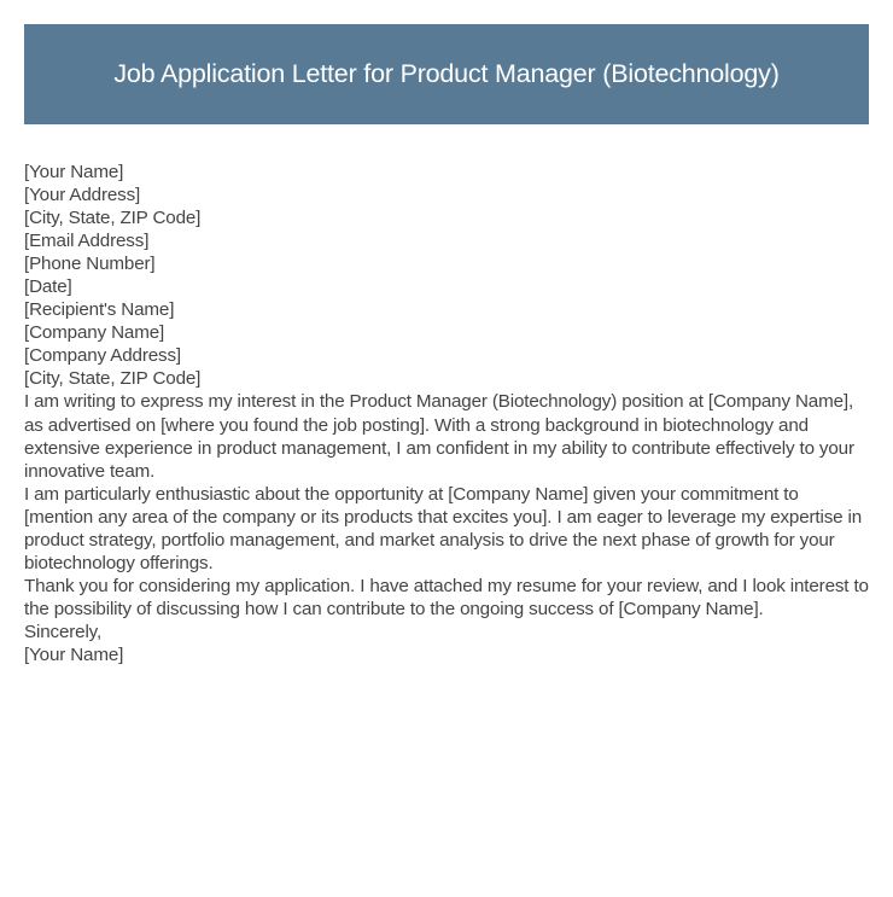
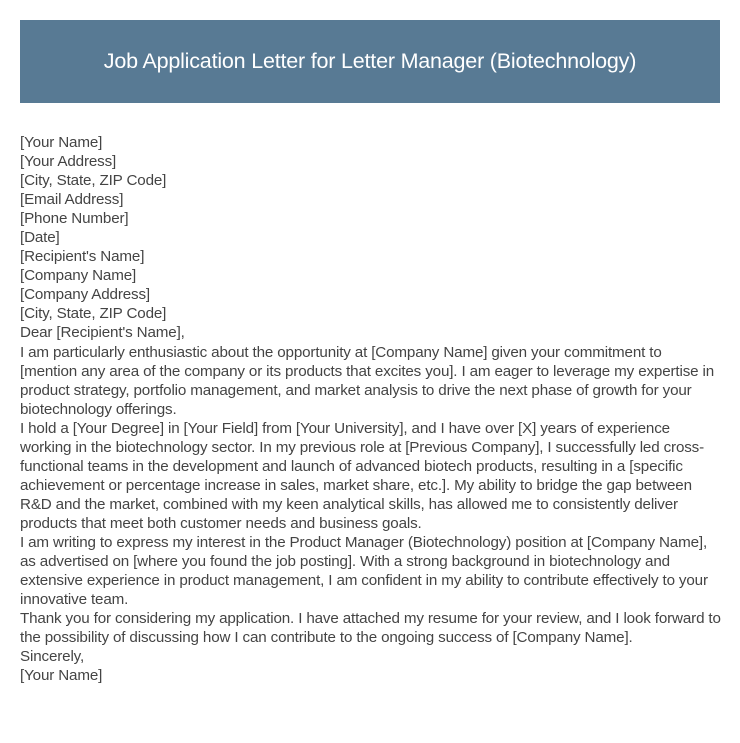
- Job Application Letter for Product Manager (Biotechnology)
+ Job Application Letter for Letter Manager (Biotechnology)
  [Your Name]
  [Your Address]
  [City, State, ZIP Code]
  [Email Address]
  [Phone Number]
  [Date]
  [Recipient's Name]
  [Company Name]
  [Company Address]
  [City, State, ZIP Code]
+ Dear [Recipient's Name],
- I am writing to express my interest in the Product Manager (Biotechnology) position at [Company Name], as advertised on [where you found the job posting]. With a strong background in biotechnology and extensive experience in product management, I am confident in my ability to contribute effectively to your innovative team.
+ I am particularly enthusiastic about the opportunity at [Company Name] given your commitment to [mention any area of the company or its products that excites you]. I am eager to leverage my expertise in product strategy, portfolio management, and market analysis to drive the next phase of growth for your biotechnology offerings.
+ I hold a [Your Degree] in [Your Field] from [Your University], and I have over [X] years of experience working in the biotechnology sector. In my previous role at [Previous Company], I successfully led cross-functional teams in the development and launch of advanced biotech products, resulting in a [specific achievement or percentage increase in sales, market share, etc.]. My ability to bridge the gap between R&D and the market, combined with my keen analytical skills, has allowed me to consistently deliver products that meet both customer needs and business goals.
- I am particularly enthusiastic about the opportunity at [Company Name] given your commitment to [mention any area of the company or its products that excites you]. I am eager to leverage my expertise in product strategy, portfolio management, and market analysis to drive the next phase of growth for your biotechnology offerings.
+ I am writing to express my interest in the Product Manager (Biotechnology) position at [Company Name], as advertised on [where you found the job posting]. With a strong background in biotechnology and extensive experience in product management, I am confident in my ability to contribute effectively to your innovative team.
- Thank you for considering my application. I have attached my resume for your review, and I look interest to the possibility of discussing how I can contribute to the ongoing success of [Company Name].
+ Thank you for considering my application. I have attached my resume for your review, and I look forward to the possibility of discussing how I can contribute to the ongoing success of [Company Name].
  Sincerely,
  [Your Name]
